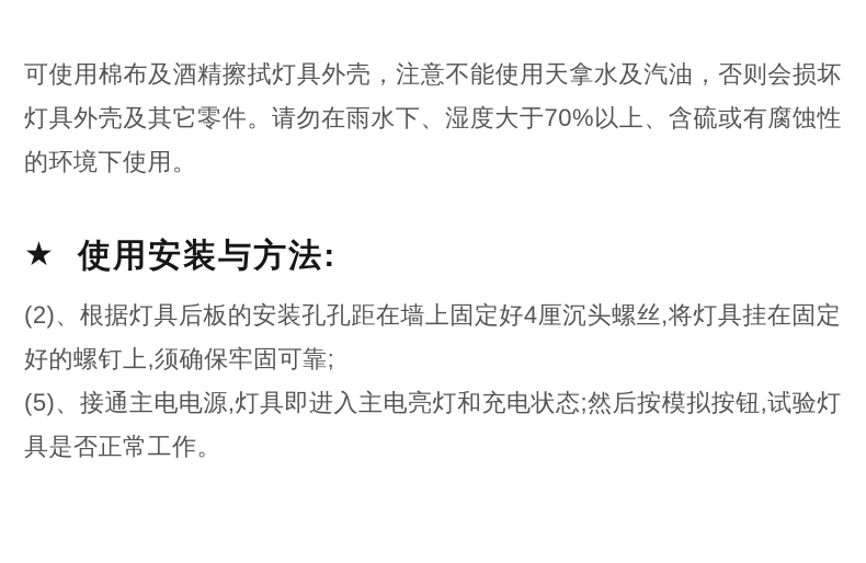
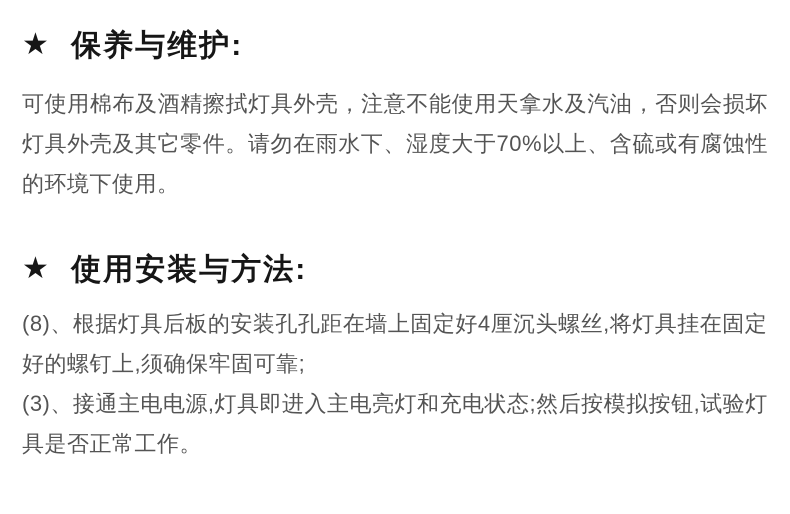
+ ★ 保养与维护:
  可使用棉布及酒精擦拭灯具外壳，注意不能使用天拿水及汽油，否则会损坏灯具外壳及其它零件。请勿在雨水下、湿度大于70%以上、含硫或有腐蚀性的环境下使用。
  ★ 使用安装与方法:
- (2)、根据灯具后板的安装孔孔距在墙上固定好4厘沉头螺丝,将灯具挂在固定好的螺钉上,须确保牢固可靠;
+ (8)、根据灯具后板的安装孔孔距在墙上固定好4厘沉头螺丝,将灯具挂在固定好的螺钉上,须确保牢固可靠;
- (5)、接通主电电源,灯具即进入主电亮灯和充电状态;然后按模拟按钮,试验灯具是否正常工作。
+ (3)、接通主电电源,灯具即进入主电亮灯和充电状态;然后按模拟按钮,试验灯具是否正常工作。
